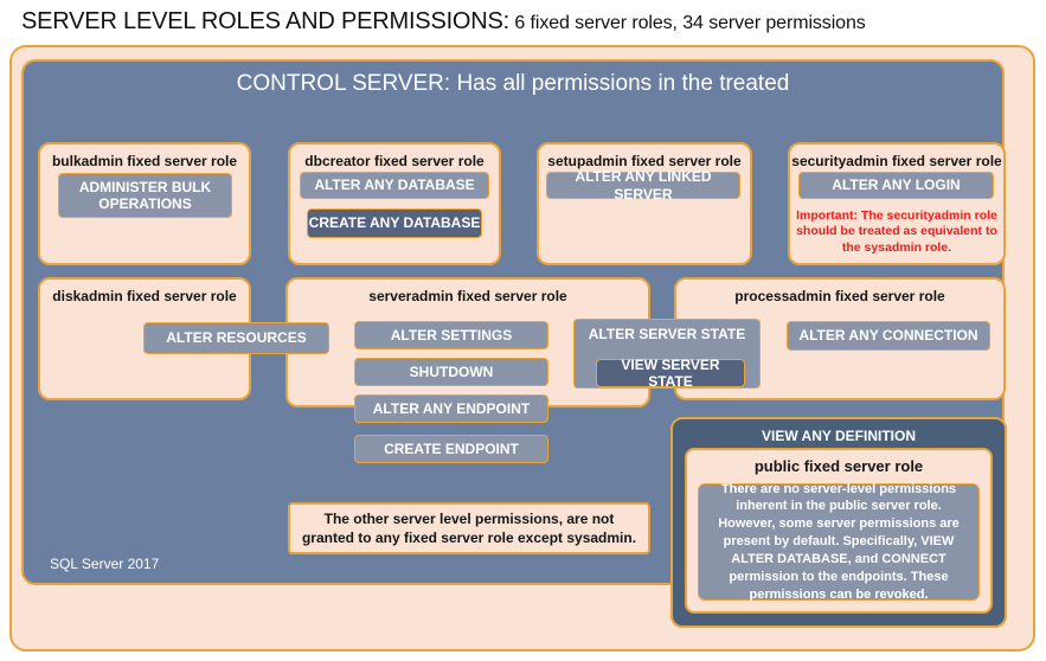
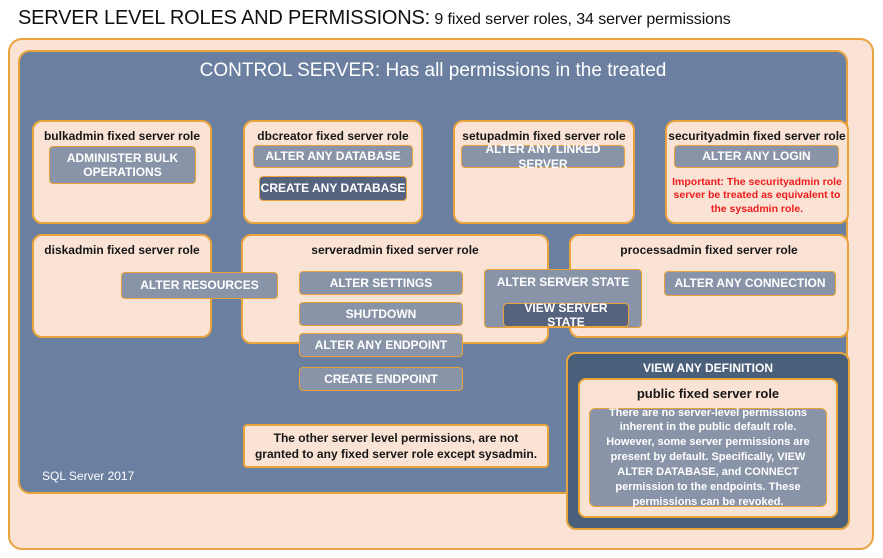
- SERVER LEVEL ROLES AND PERMISSIONS: 6 fixed server roles, 34 server permissions
+ SERVER LEVEL ROLES AND PERMISSIONS: 9 fixed server roles, 34 server permissions
  CONTROL SERVER: Has all permissions in the treated
  SQL Server 2017
  bulkadmin fixed server role
  ADMINISTER BULK OPERATIONS
  dbcreator fixed server role
  ALTER ANY DATABASE
  CREATE ANY DATABASE
  setupadmin fixed server role
  ALTER ANY LINKED SERVER
  securityadmin fixed server role
  ALTER ANY LOGIN
- Important: The securityadmin role should be treated as equivalent to the sysadmin role.
+ Important: The securityadmin role server be treated as equivalent to the sysadmin role.
  diskadmin fixed server role
  serveradmin fixed server role
  processadmin fixed server role
  ALTER RESOURCES
  ALTER SETTINGS
  SHUTDOWN
  ALTER ANY ENDPOINT
  CREATE ENDPOINT
  ALTER SERVER STATE
  VIEW SERVER STATE
  ALTER ANY CONNECTION
  VIEW ANY DEFINITION
  public fixed server role
- There are no server-level permissions inherent in the public server role. However, some server permissions are present by default. Specifically, VIEW ALTER DATABASE, and CONNECT permission to the endpoints. These permissions can be revoked.
+ There are no server-level permissions inherent in the public default role. However, some server permissions are present by default. Specifically, VIEW ALTER DATABASE, and CONNECT permission to the endpoints. These permissions can be revoked.
  The other server level permissions, are not granted to any fixed server role except sysadmin.
